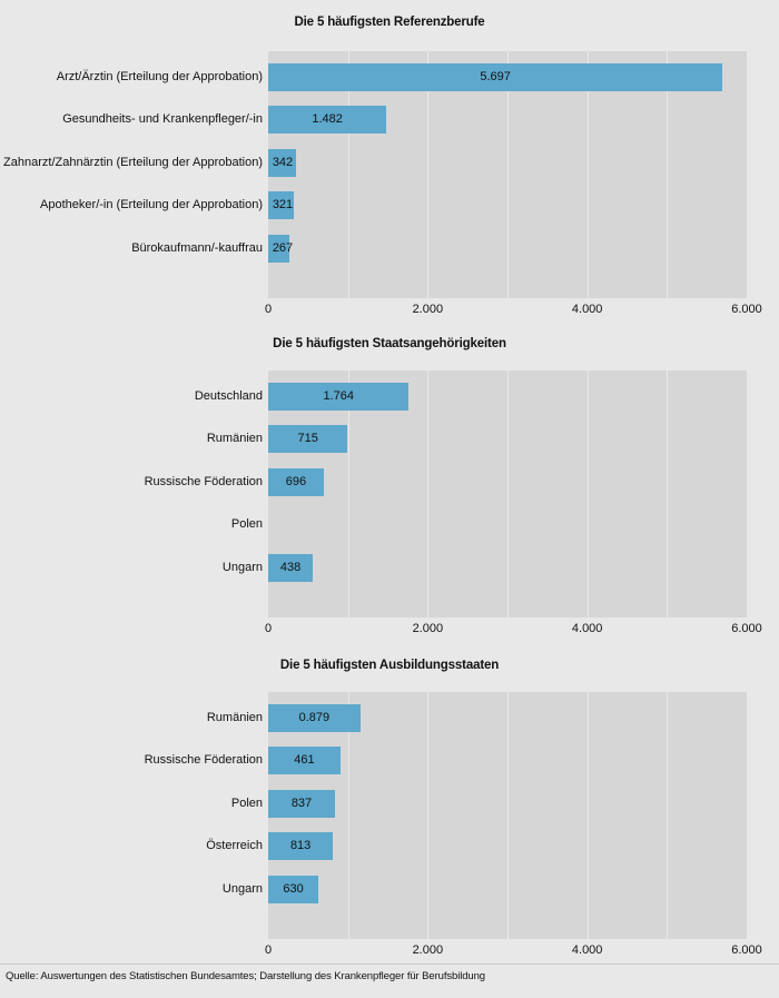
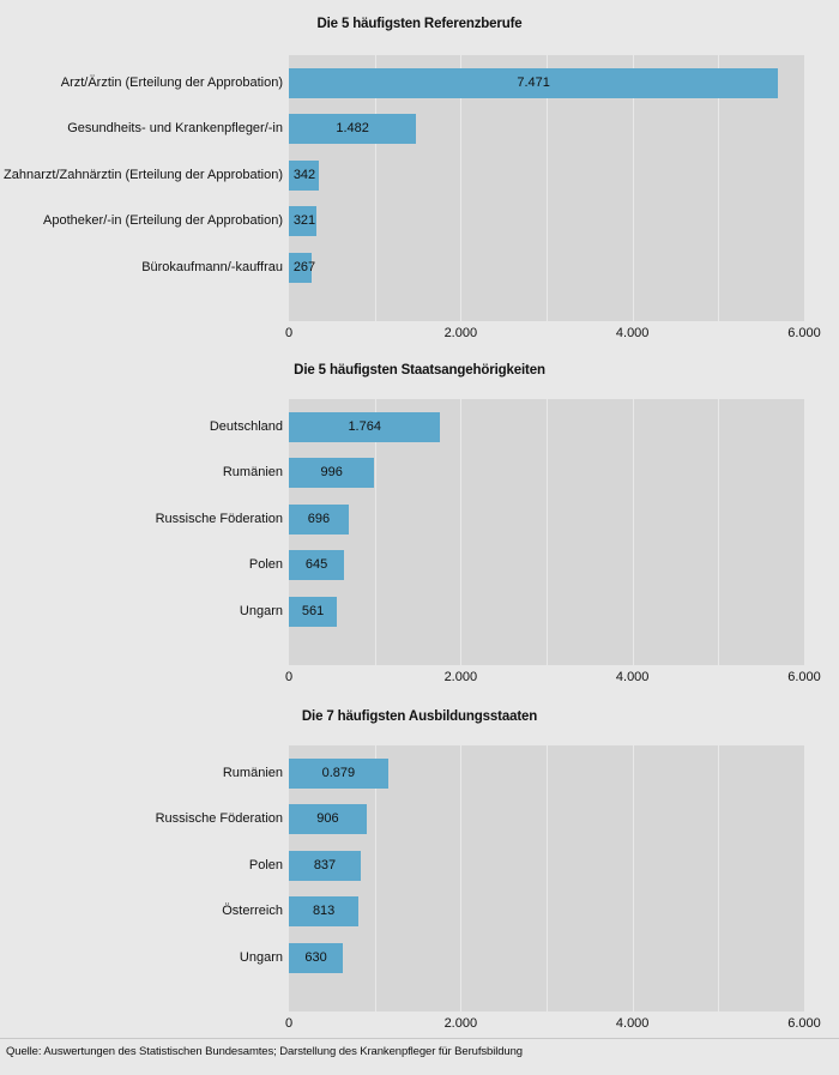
  Die 5 häufigsten Referenzberufe
- 5.697
+ 7.471
  1.482
  342
  321
  267
  Arzt/Ärztin (Erteilung der Approbation)
  Gesundheits- und Krankenpfleger/-in
  Zahnarzt/Zahnärztin (Erteilung der Approbation)
  Apotheker/-in (Erteilung der Approbation)
  Bürokaufmann/-kauffrau
  0
  2.000
  4.000
  6.000
  Die 5 häufigsten Staatsangehörigkeiten
  1.764
- 715
+ 996
  696
+ 645
- 438
+ 561
  Deutschland
  Rumänien
  Russische Föderation
  Polen
  Ungarn
  0
  2.000
  4.000
  6.000
- Die 5 häufigsten Ausbildungsstaaten
+ Die 7 häufigsten Ausbildungsstaaten
  0.879
- 461
+ 906
  837
  813
  630
  Rumänien
  Russische Föderation
  Polen
  Österreich
  Ungarn
  0
  2.000
  4.000
  6.000
  Quelle: Auswertungen des Statistischen Bundesamtes; Darstellung des Krankenpfleger für Berufsbildung
